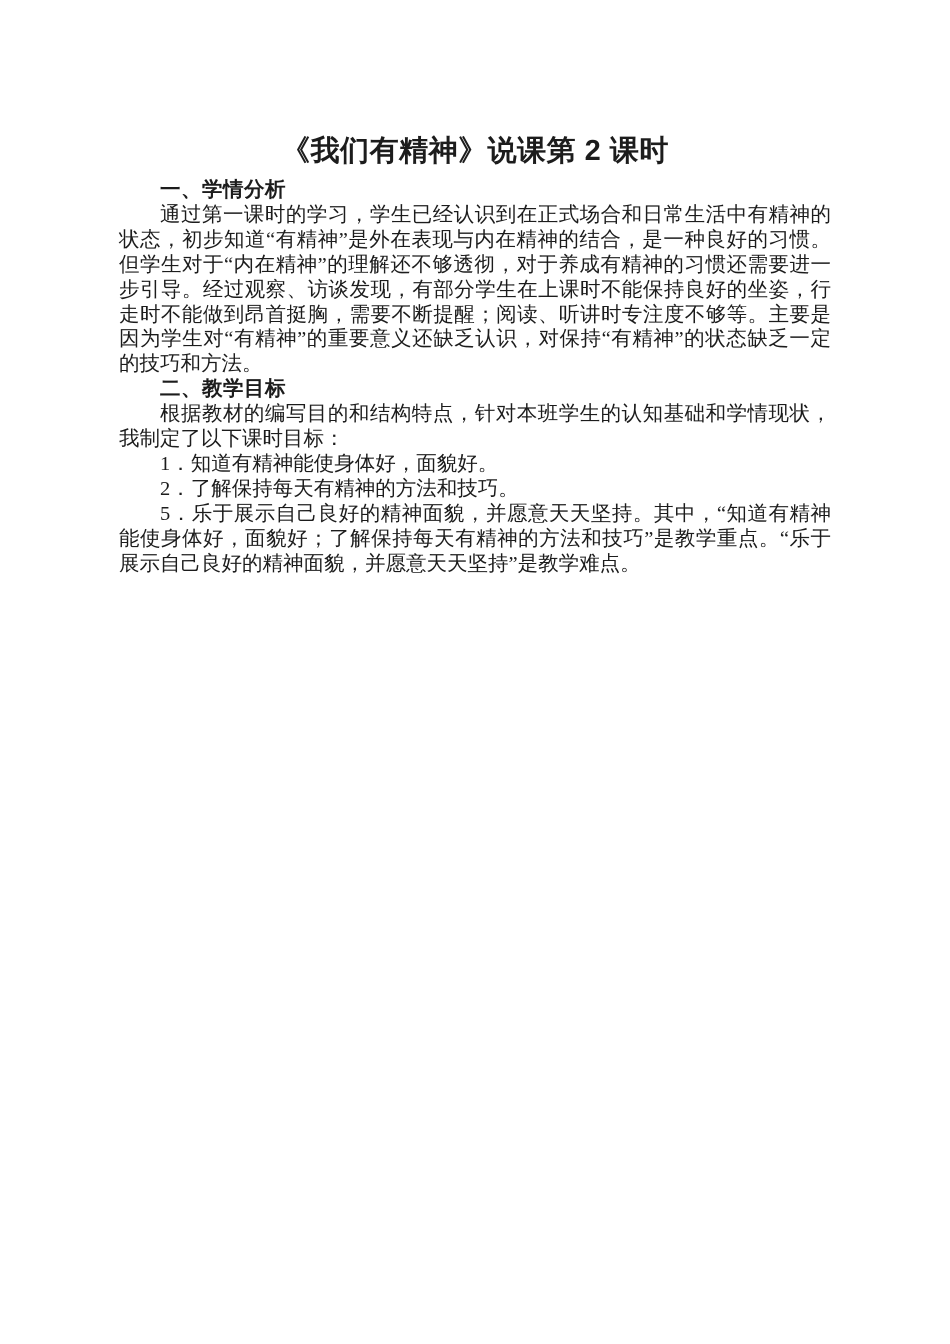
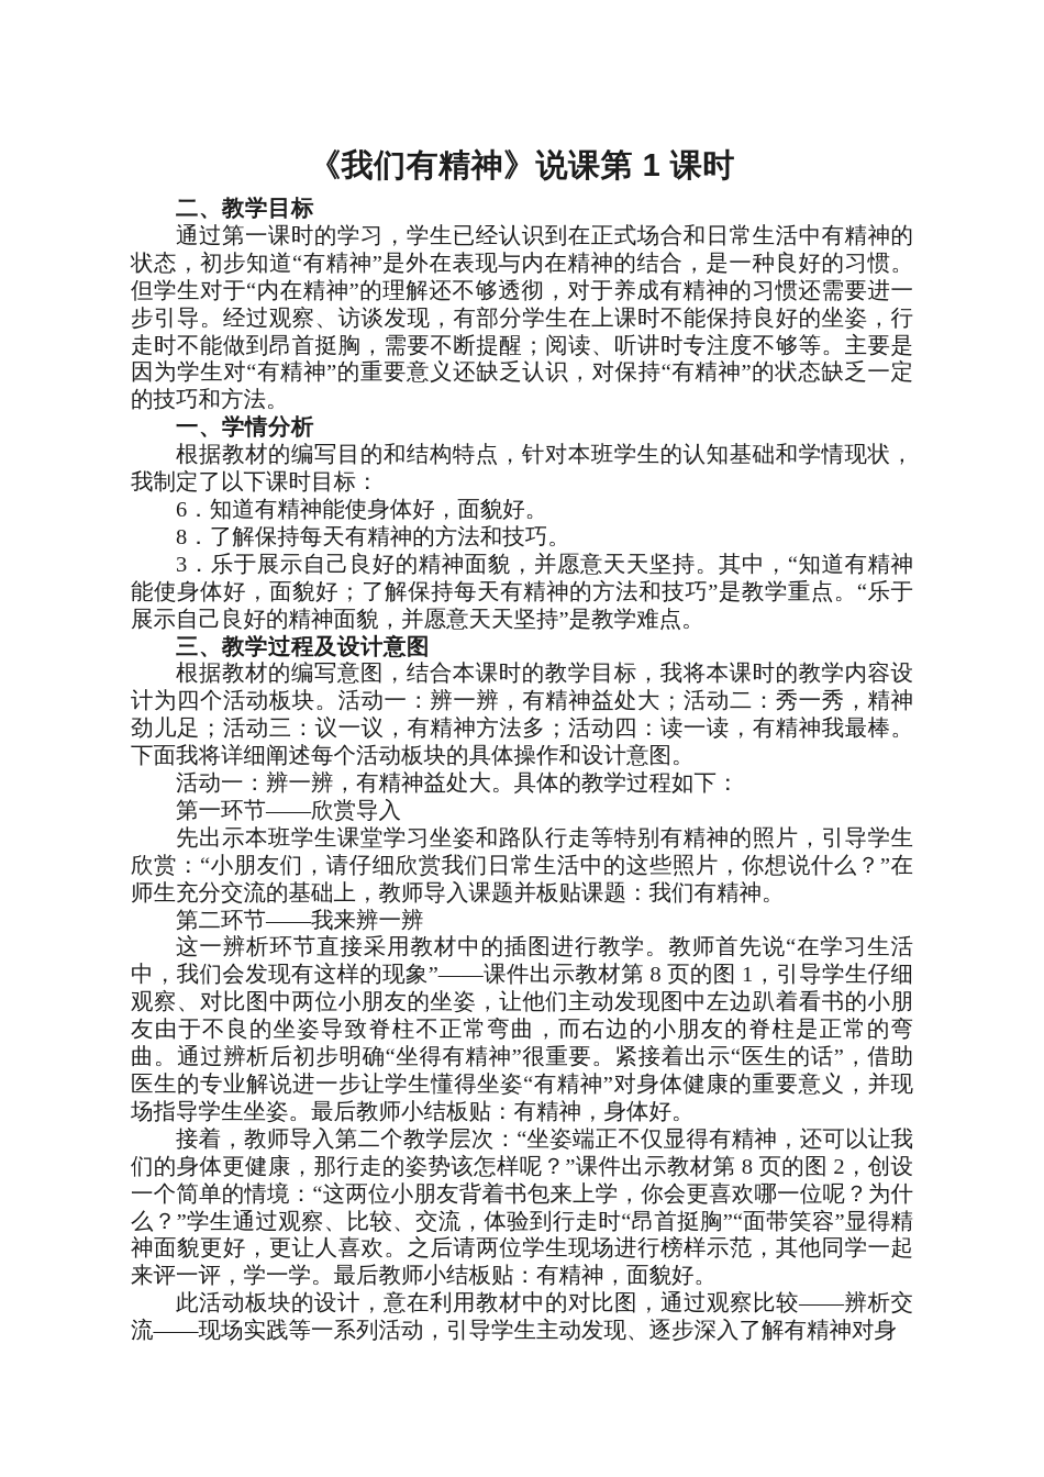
- 《我们有精神》说课第 2 课时
+ 《我们有精神》说课第 1 课时
- 一、学情分析
+ 二、教学目标
  通过第一课时的学习，学生已经认识到在正式场合和日常生活中有精神的状态，初步知道“有精神”是外在表现与内在精神的结合，是一种良好的习惯。但学生对于“内在精神”的理解还不够透彻，对于养成有精神的习惯还需要进一步引导。经过观察、访谈发现，有部分学生在上课时不能保持良好的坐姿，行走时不能做到昂首挺胸，需要不断提醒；阅读、听讲时专注度不够等。主要是因为学生对“有精神”的重要意义还缺乏认识，对保持“有精神”的状态缺乏一定的技巧和方法。
- 二、教学目标
+ 一、学情分析
  根据教材的编写目的和结构特点，针对本班学生的认知基础和学情现状，我制定了以下课时目标：
- 1．知道有精神能使身体好，面貌好。
+ 6．知道有精神能使身体好，面貌好。
- 2．了解保持每天有精神的方法和技巧。
+ 8．了解保持每天有精神的方法和技巧。
- 5．乐于展示自己良好的精神面貌，并愿意天天坚持。其中，“知道有精神能使身体好，面貌好；了解保持每天有精神的方法和技巧”是教学重点。“乐于展示自己良好的精神面貌，并愿意天天坚持”是教学难点。
+ 3．乐于展示自己良好的精神面貌，并愿意天天坚持。其中，“知道有精神能使身体好，面貌好；了解保持每天有精神的方法和技巧”是教学重点。“乐于展示自己良好的精神面貌，并愿意天天坚持”是教学难点。
+ 三、教学过程及设计意图
+ 根据教材的编写意图，结合本课时的教学目标，我将本课时的教学内容设计为四个活动板块。活动一：辨一辨，有精神益处大；活动二：秀一秀，精神劲儿足；活动三：议一议，有精神方法多；活动四：读一读，有精神我最棒。下面我将详细阐述每个活动板块的具体操作和设计意图。
+ 活动一：辨一辨，有精神益处大。具体的教学过程如下：
+ 第一环节——欣赏导入
+ 先出示本班学生课堂学习坐姿和路队行走等特别有精神的照片，引导学生欣赏：“小朋友们，请仔细欣赏我们日常生活中的这些照片，你想说什么？”在师生充分交流的基础上，教师导入课题并板贴课题：我们有精神。
+ 第二环节——我来辨一辨
+ 这一辨析环节直接采用教材中的插图进行教学。教师首先说“在学习生活中，我们会发现有这样的现象”——课件出示教材第 8 页的图 1，引导学生仔细观察、对比图中两位小朋友的坐姿，让他们主动发现图中左边趴着看书的小朋友由于不良的坐姿导致脊柱不正常弯曲，而右边的小朋友的脊柱是正常的弯曲。通过辨析后初步明确“坐得有精神”很重要。紧接着出示“医生的话”，借助医生的专业解说进一步让学生懂得坐姿“有精神”对身体健康的重要意义，并现场指导学生坐姿。最后教师小结板贴：有精神，身体好。
+ 接着，教师导入第二个教学层次：“坐姿端正不仅显得有精神，还可以让我们的身体更健康，那行走的姿势该怎样呢？”课件出示教材第 8 页的图 2，创设一个简单的情境：“这两位小朋友背着书包来上学，你会更喜欢哪一位呢？为什么？”学生通过观察、比较、交流，体验到行走时“昂首挺胸”“面带笑容”显得精神面貌更好，更让人喜欢。之后请两位学生现场进行榜样示范，其他同学一起来评一评，学一学。最后教师小结板贴：有精神，面貌好。
+ 此活动板块的设计，意在利用教材中的对比图，通过观察比较——辨析交流——现场实践等一系列活动，引导学生主动发现、逐步深入了解有精神对身
